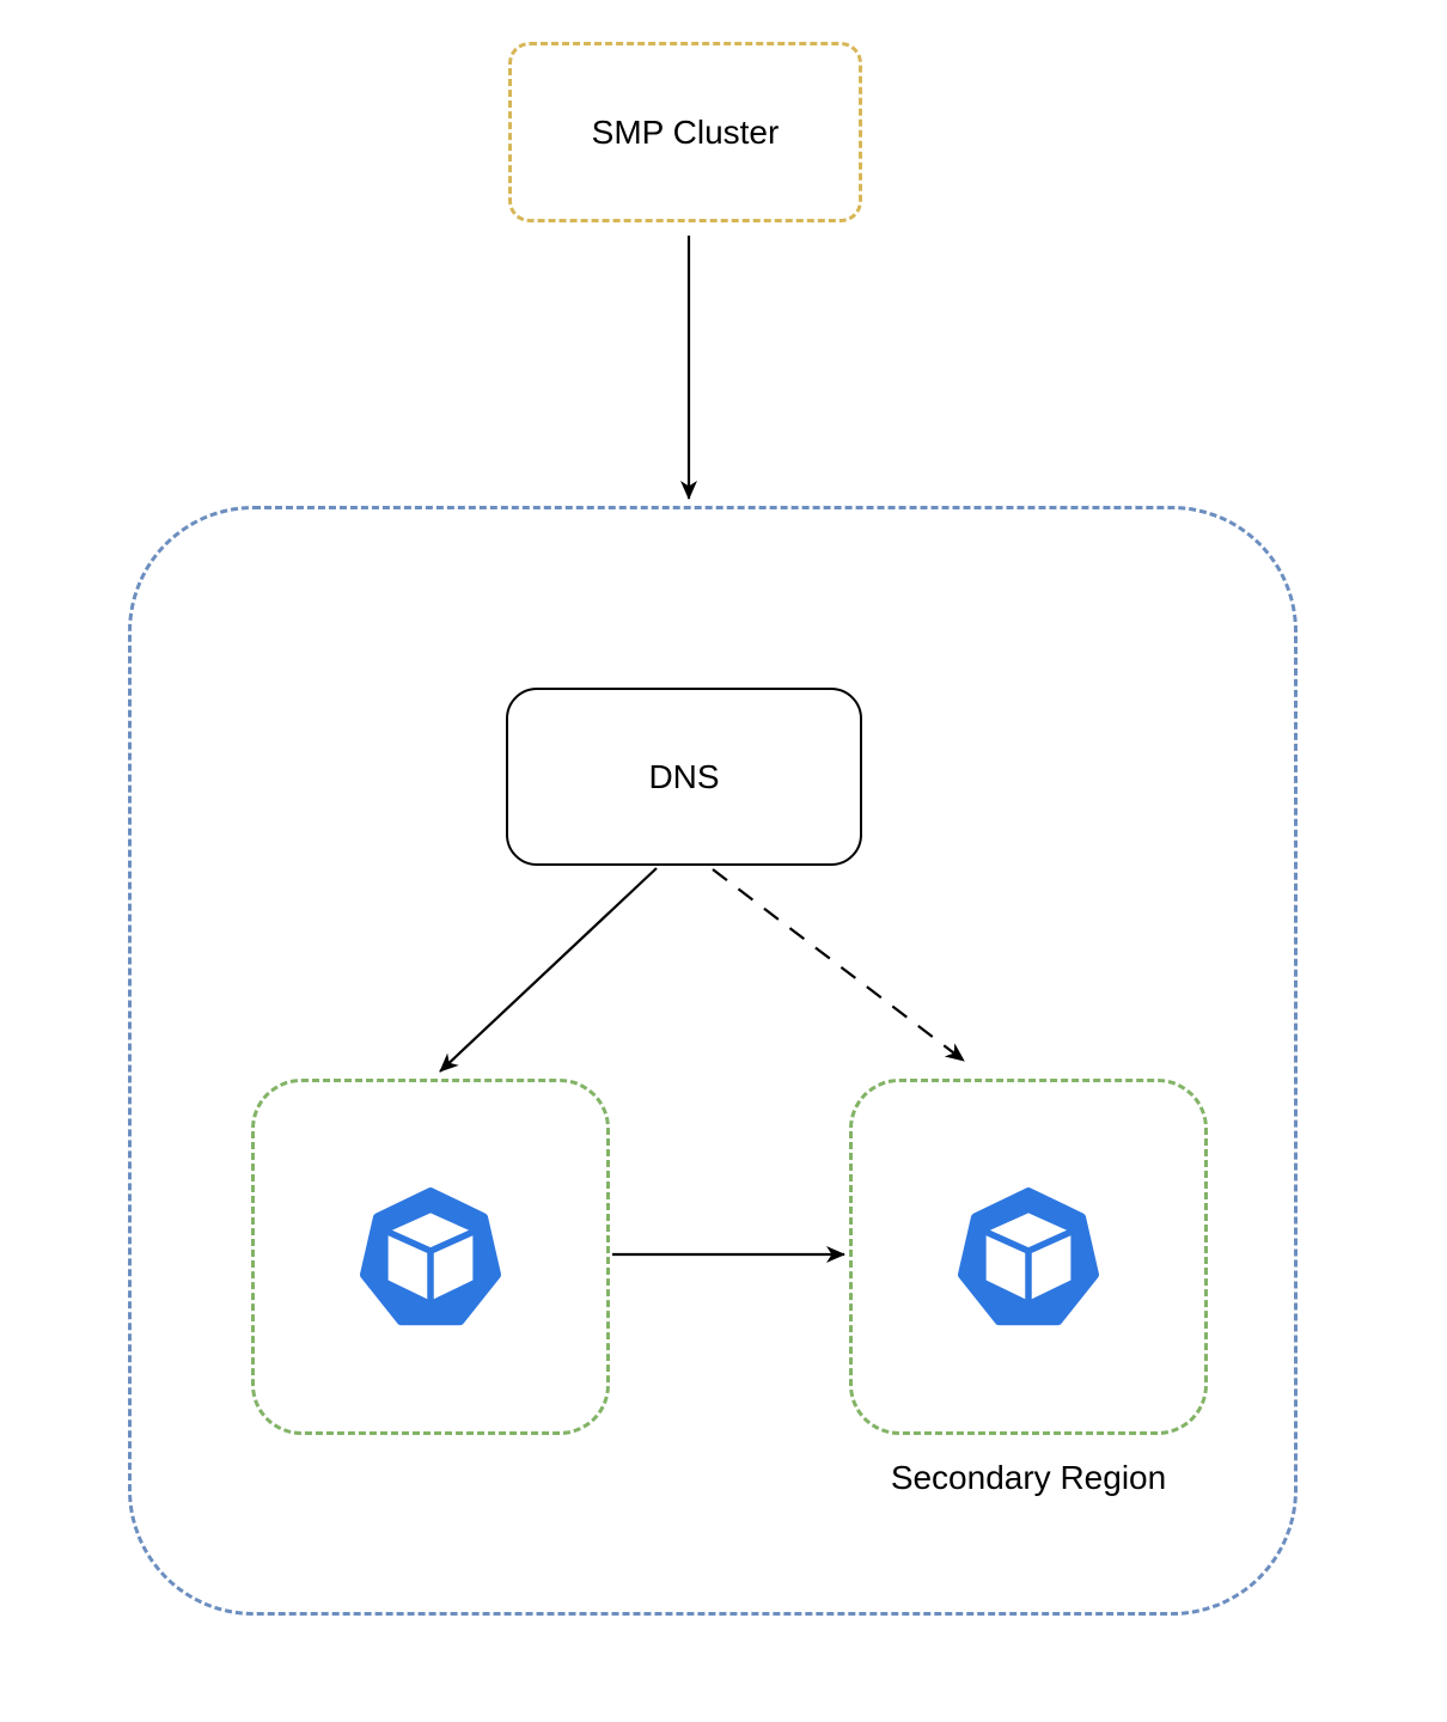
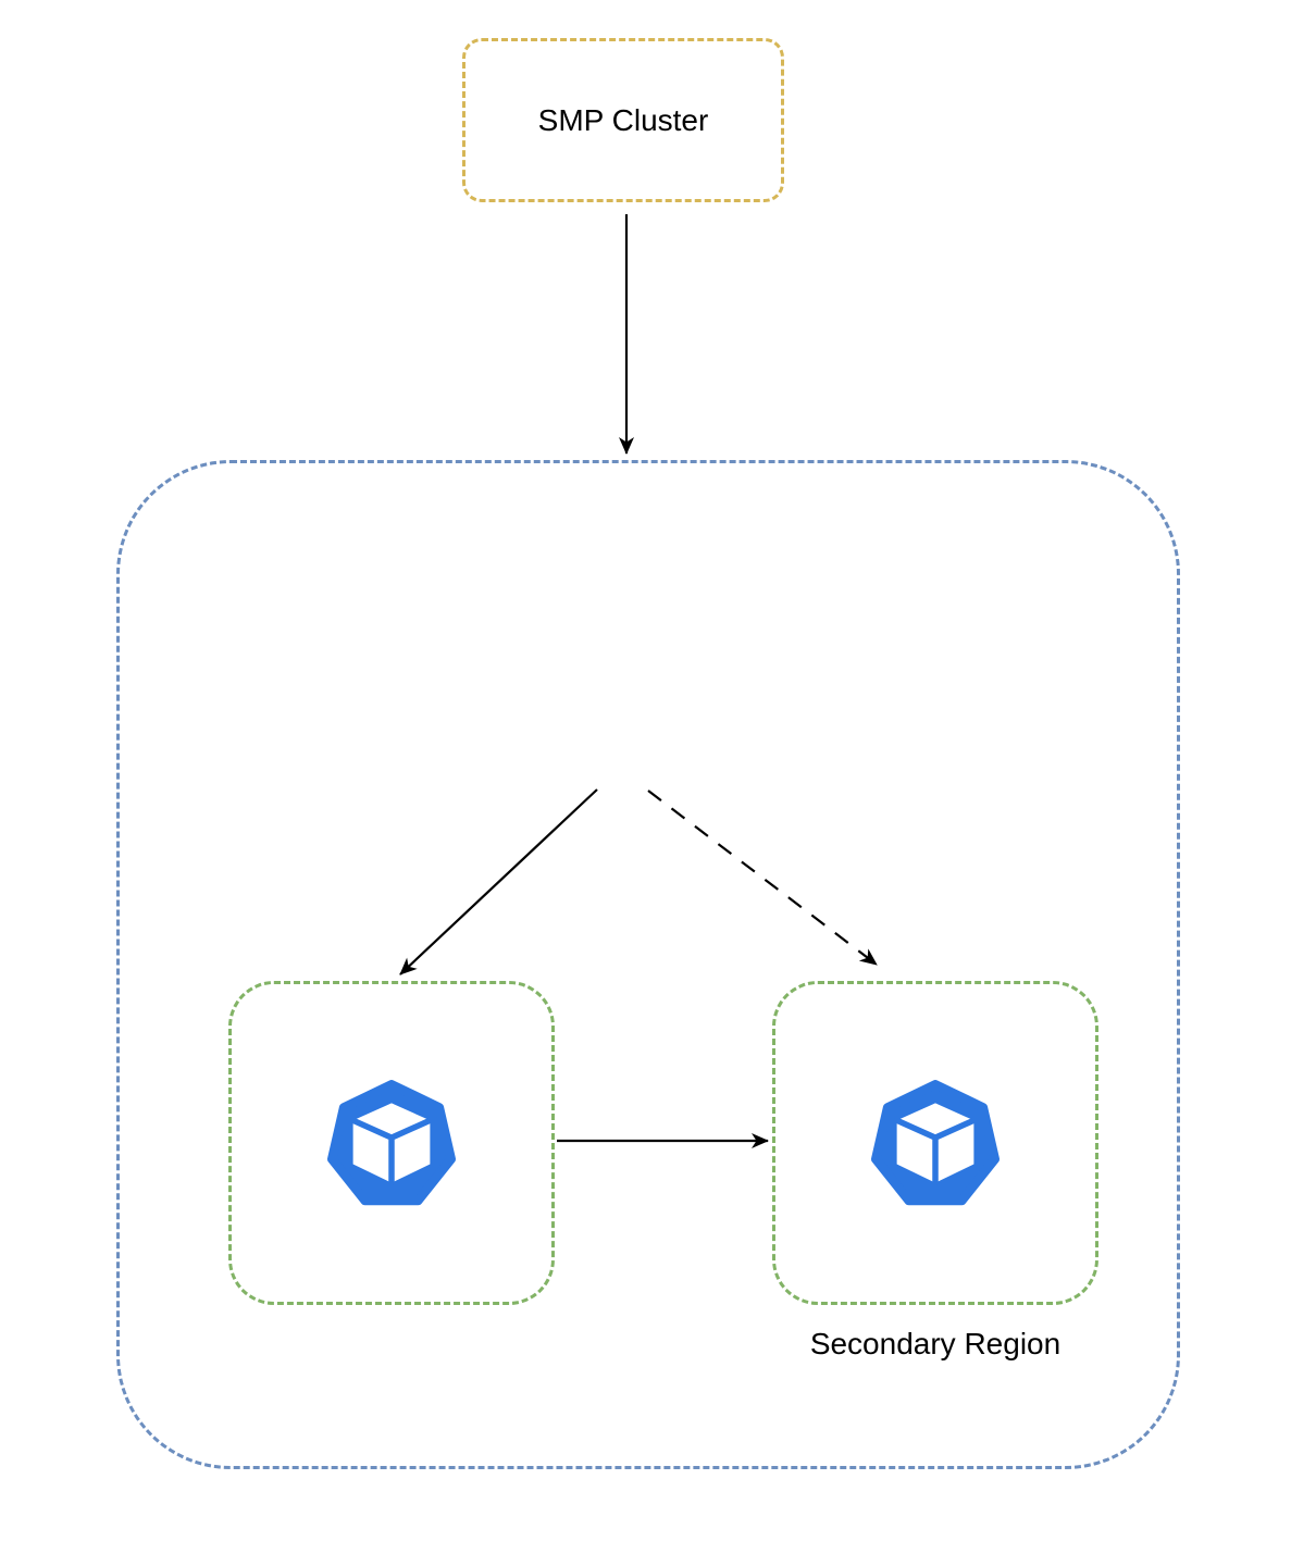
  SMP Cluster
- DNS
  Secondary Region
